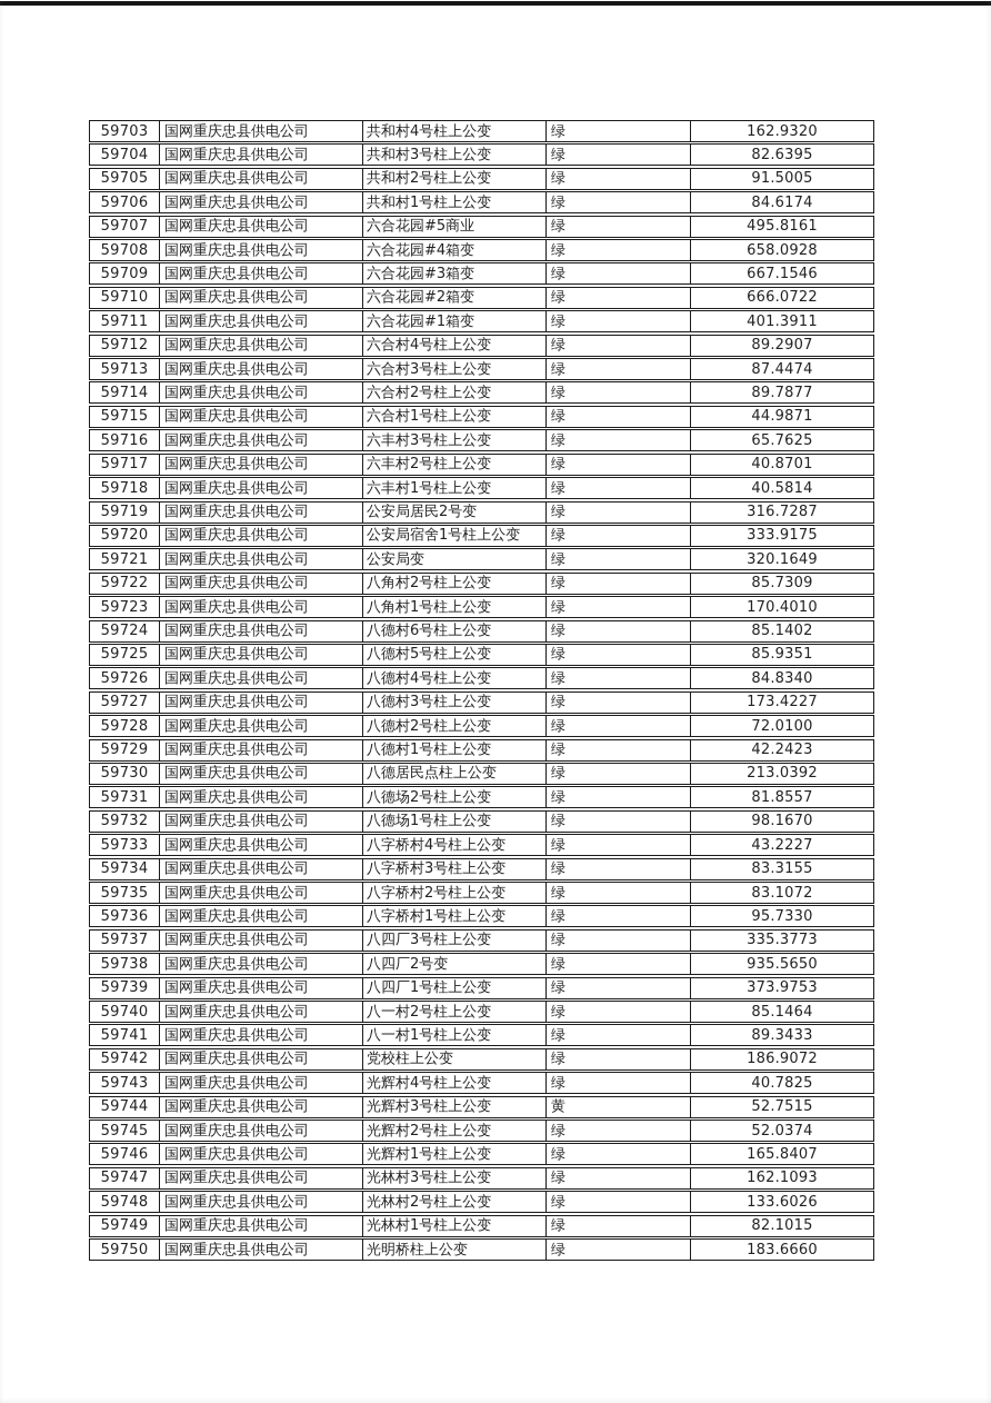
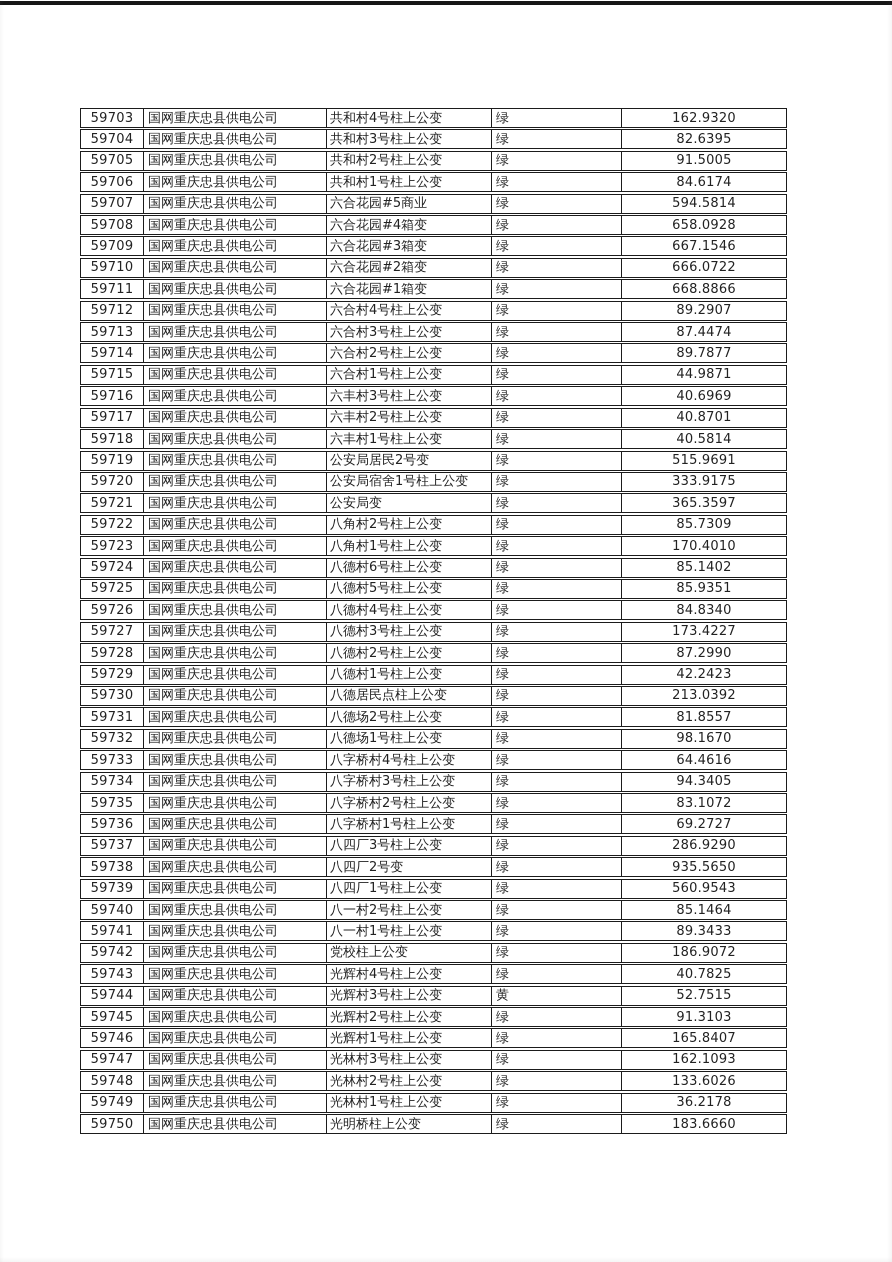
  59703
  国网重庆忠县供电公司
  共和村4号柱上公变
  绿
  162.9320
  59704
  国网重庆忠县供电公司
  共和村3号柱上公变
  绿
  82.6395
  59705
  国网重庆忠县供电公司
  共和村2号柱上公变
  绿
  91.5005
  59706
  国网重庆忠县供电公司
  共和村1号柱上公变
  绿
  84.6174
  59707
  国网重庆忠县供电公司
  六合花园#5商业
  绿
- 495.8161
+ 594.5814
  59708
  国网重庆忠县供电公司
  六合花园#4箱变
  绿
  658.0928
  59709
  国网重庆忠县供电公司
  六合花园#3箱变
  绿
  667.1546
  59710
  国网重庆忠县供电公司
  六合花园#2箱变
  绿
  666.0722
  59711
  国网重庆忠县供电公司
  六合花园#1箱变
  绿
- 401.3911
+ 668.8866
  59712
  国网重庆忠县供电公司
  六合村4号柱上公变
  绿
  89.2907
  59713
  国网重庆忠县供电公司
  六合村3号柱上公变
  绿
  87.4474
  59714
  国网重庆忠县供电公司
  六合村2号柱上公变
  绿
  89.7877
  59715
  国网重庆忠县供电公司
  六合村1号柱上公变
  绿
  44.9871
  59716
  国网重庆忠县供电公司
  六丰村3号柱上公变
  绿
- 65.7625
+ 40.6969
  59717
  国网重庆忠县供电公司
  六丰村2号柱上公变
  绿
  40.8701
  59718
  国网重庆忠县供电公司
  六丰村1号柱上公变
  绿
  40.5814
  59719
  国网重庆忠县供电公司
  公安局居民2号变
  绿
- 316.7287
+ 515.9691
  59720
  国网重庆忠县供电公司
  公安局宿舍1号柱上公变
  绿
  333.9175
  59721
  国网重庆忠县供电公司
  公安局变
  绿
- 320.1649
+ 365.3597
  59722
  国网重庆忠县供电公司
  八角村2号柱上公变
  绿
  85.7309
  59723
  国网重庆忠县供电公司
  八角村1号柱上公变
  绿
  170.4010
  59724
  国网重庆忠县供电公司
  八德村6号柱上公变
  绿
  85.1402
  59725
  国网重庆忠县供电公司
  八德村5号柱上公变
  绿
  85.9351
  59726
  国网重庆忠县供电公司
  八德村4号柱上公变
  绿
  84.8340
  59727
  国网重庆忠县供电公司
  八德村3号柱上公变
  绿
  173.4227
  59728
  国网重庆忠县供电公司
  八德村2号柱上公变
  绿
- 72.0100
+ 87.2990
  59729
  国网重庆忠县供电公司
  八德村1号柱上公变
  绿
  42.2423
  59730
  国网重庆忠县供电公司
  八德居民点柱上公变
  绿
  213.0392
  59731
  国网重庆忠县供电公司
  八德场2号柱上公变
  绿
  81.8557
  59732
  国网重庆忠县供电公司
  八德场1号柱上公变
  绿
  98.1670
  59733
  国网重庆忠县供电公司
  八字桥村4号柱上公变
  绿
- 43.2227
+ 64.4616
  59734
  国网重庆忠县供电公司
  八字桥村3号柱上公变
  绿
- 83.3155
+ 94.3405
  59735
  国网重庆忠县供电公司
  八字桥村2号柱上公变
  绿
  83.1072
  59736
  国网重庆忠县供电公司
  八字桥村1号柱上公变
  绿
- 95.7330
+ 69.2727
  59737
  国网重庆忠县供电公司
  八四厂3号柱上公变
  绿
- 335.3773
+ 286.9290
  59738
  国网重庆忠县供电公司
  八四厂2号变
  绿
  935.5650
  59739
  国网重庆忠县供电公司
  八四厂1号柱上公变
  绿
- 373.9753
+ 560.9543
  59740
  国网重庆忠县供电公司
  八一村2号柱上公变
  绿
  85.1464
  59741
  国网重庆忠县供电公司
  八一村1号柱上公变
  绿
  89.3433
  59742
  国网重庆忠县供电公司
  党校柱上公变
  绿
  186.9072
  59743
  国网重庆忠县供电公司
  光辉村4号柱上公变
  绿
  40.7825
  59744
  国网重庆忠县供电公司
  光辉村3号柱上公变
  黄
  52.7515
  59745
  国网重庆忠县供电公司
  光辉村2号柱上公变
  绿
- 52.0374
+ 91.3103
  59746
  国网重庆忠县供电公司
  光辉村1号柱上公变
  绿
  165.8407
  59747
  国网重庆忠县供电公司
  光林村3号柱上公变
  绿
  162.1093
  59748
  国网重庆忠县供电公司
  光林村2号柱上公变
  绿
  133.6026
  59749
  国网重庆忠县供电公司
  光林村1号柱上公变
  绿
- 82.1015
+ 36.2178
  59750
  国网重庆忠县供电公司
  光明桥柱上公变
  绿
  183.6660
